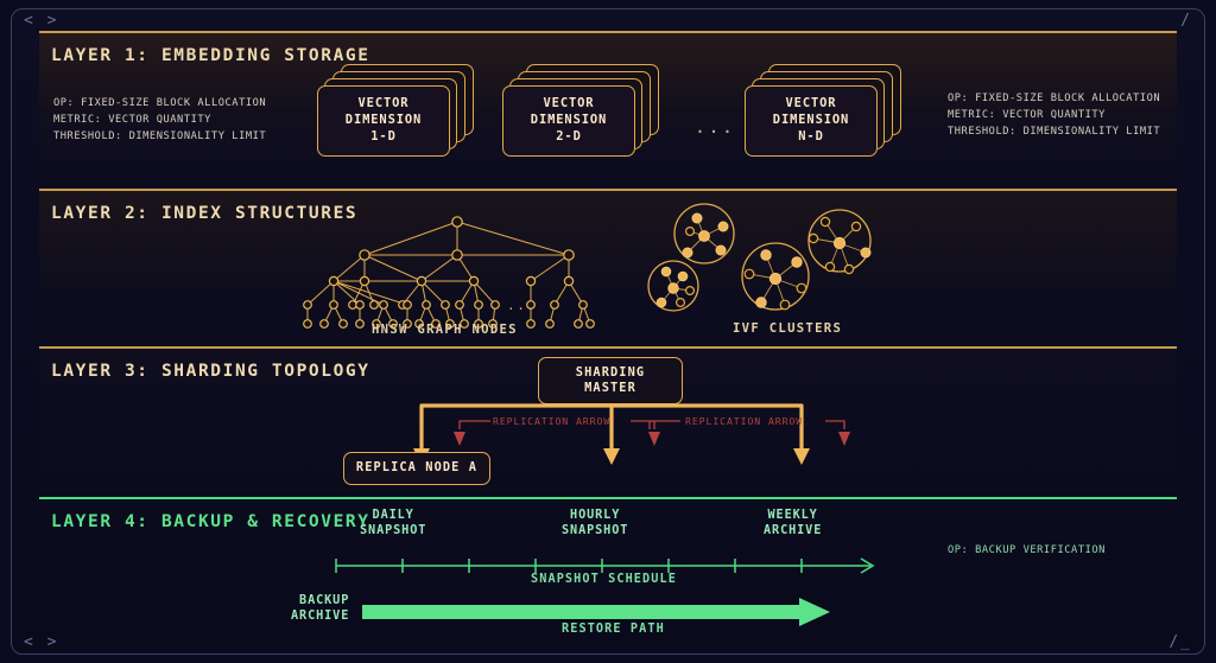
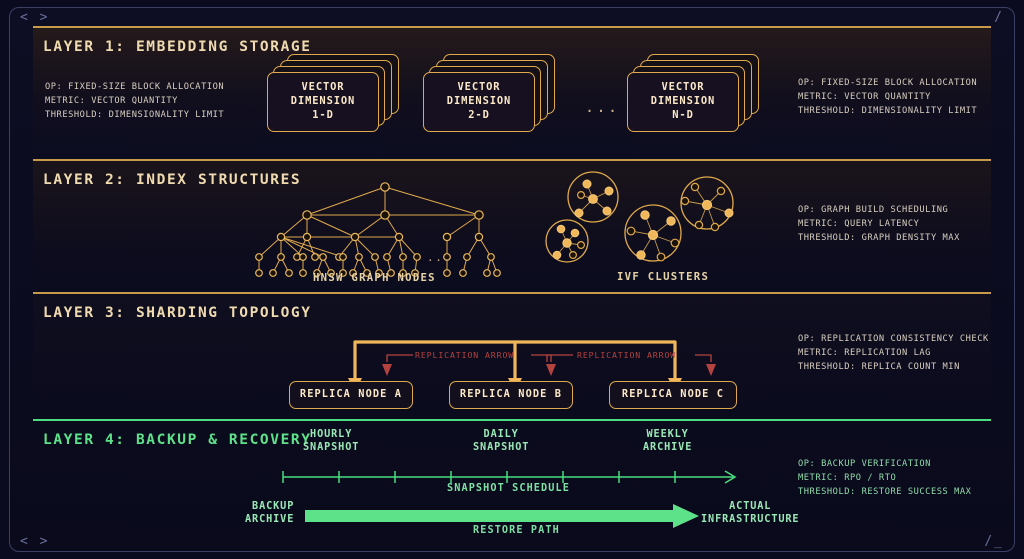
  < >
  /
  < >
  /_
  LAYER 1: EMBEDDING STORAGE
  OP: FIXED-SIZE BLOCK ALLOCATION
  METRIC: VECTOR QUANTITY
  THRESHOLD: DIMENSIONALITY LIMIT
  VECTOR
  DIMENSION
  1-D
  VECTOR
  DIMENSION
  2-D
  ...
  VECTOR
  DIMENSION
  N-D
  OP: FIXED-SIZE BLOCK ALLOCATION
  METRIC: VECTOR QUANTITY
  THRESHOLD: DIMENSIONALITY LIMIT
  LAYER 2: INDEX STRUCTURES
  ...
  HNSW GRAPH NODES
  IVF CLUSTERS
+ OP: GRAPH BUILD SCHEDULING
+ METRIC: QUERY LATENCY
+ THRESHOLD: GRAPH DENSITY MAX
  LAYER 3: SHARDING TOPOLOGY
- SHARDING
- MASTER
  REPLICATION ARROW
  REPLICATION ARROW
  REPLICA NODE A
+ REPLICA NODE B
+ REPLICA NODE C
+ OP: REPLICATION CONSISTENCY CHECK
+ METRIC: REPLICATION LAG
+ THRESHOLD: REPLICA COUNT MIN
  LAYER 4: BACKUP & RECOVERY
- DAILY
+ HOURLY
  SNAPSHOT
- HOURLY
+ DAILY
  SNAPSHOT
  WEEKLY
  ARCHIVE
  SNAPSHOT SCHEDULE
  BACKUP
  ARCHIVE
  RESTORE PATH
+ ACTUAL
+ INFRASTRUCTURE
  OP: BACKUP VERIFICATION
+ METRIC: RPO / RTO
+ THRESHOLD: RESTORE SUCCESS MAX
